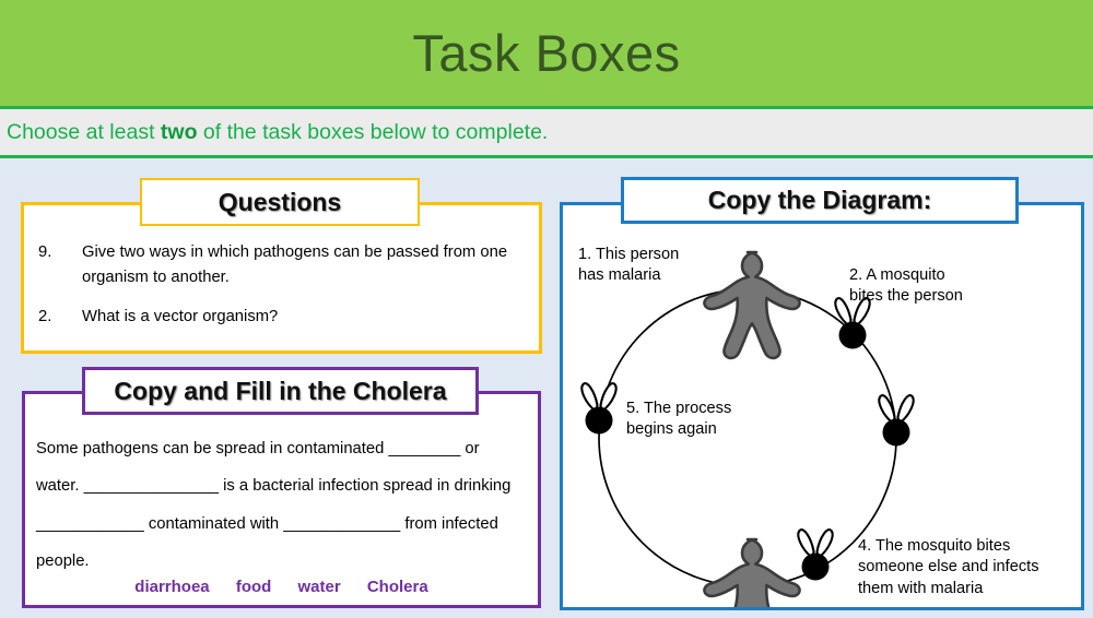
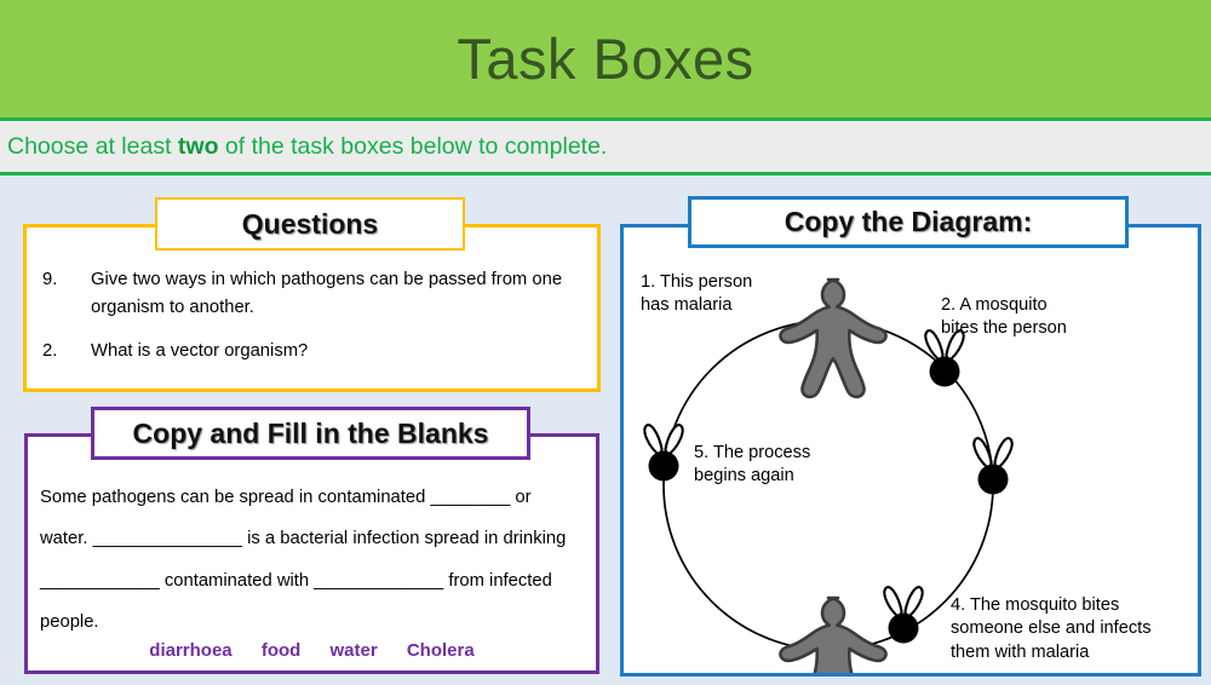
  Task Boxes
  Choose at least two of the task boxes below to complete.
  9.
  Give two ways in which pathogens can be passed from one organism to another.
  2.
  What is a vector organism?
  Questions
  Some pathogens can be spread in contaminated ________ or water. _______________ is a bacterial infection spread in drinking ____________ contaminated with _____________ from infected people.
  diarrhoea food water Cholera
- Copy and Fill in the Cholera
+ Copy and Fill in the Blanks
  1. This person
  has malaria
  2. A mosquito
  bites the person
  4. The mosquito bites
  someone else and infects
  them with malaria
  5. The process
  begins again
  Copy the Diagram:
